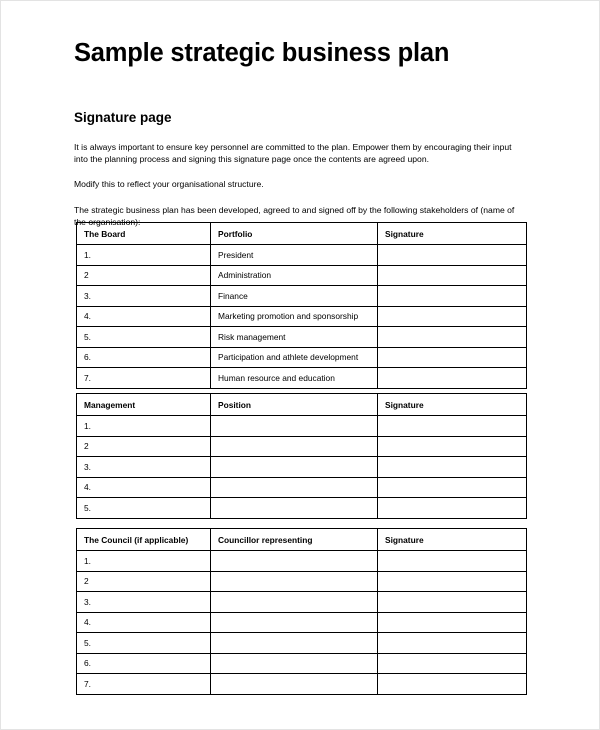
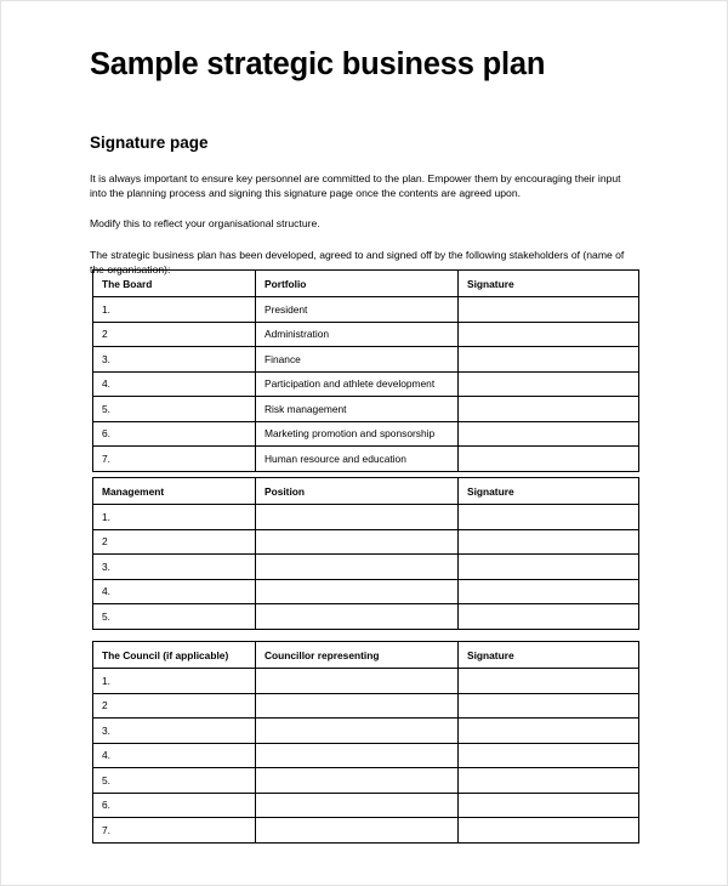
  Sample strategic business plan
  Signature page
  It is always important to ensure key personnel are committed to the plan. Empower them by encouraging their input into the planning process and signing this signature page once the contents are agreed upon.
  Modify this to reflect your organisational structure.
  The strategic business plan has been developed, agreed to and signed off by the following stakeholders of (name of the organisation):
  The Board	Portfolio	Signature
  1.	President
  2	Administration
  3.	Finance
- 4.	Marketing promotion and sponsorship
+ 4.	Participation and athlete development
  5.	Risk management
- 6.	Participation and athlete development
+ 6.	Marketing promotion and sponsorship
  7.	Human resource and education
  Management	Position	Signature
  1.
  2
  3.
  4.
  5.
  The Council (if applicable)	Councillor representing	Signature
  1.
  2
  3.
  4.
  5.
  6.
  7.
